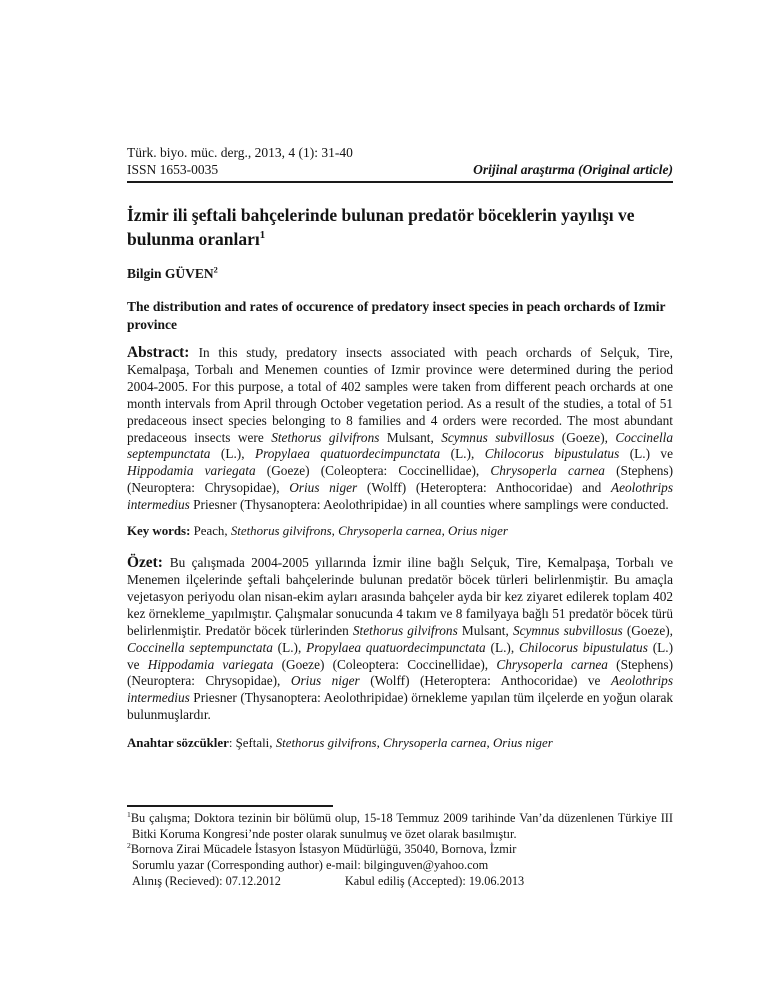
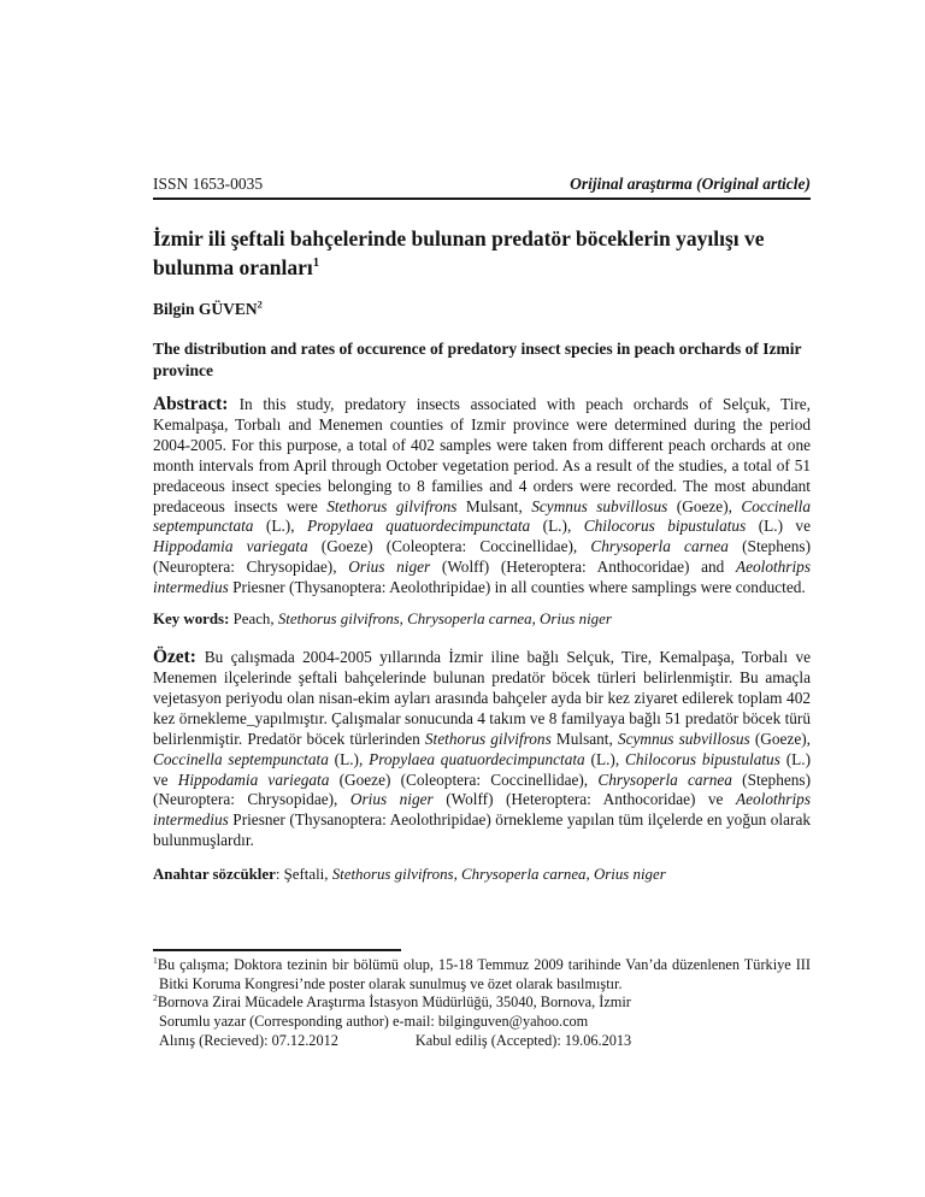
- Türk. biyo. müc. derg., 2013, 4 (1): 31-40
  ISSN 1653-0035
  Orijinal araştırma (Original article)
  İzmir ili şeftali bahçelerinde bulunan predatör böceklerin yayılışı ve bulunma oranları1
  Bilgin GÜVEN2
  The distribution and rates of occurence of predatory insect species in peach orchards of Izmir province
  Abstract: In this study, predatory insects associated with peach orchards of Selçuk, Tire, Kemalpaşa, Torbalı and Menemen counties of Izmir province were determined during the period 2004-2005. For this purpose, a total of 402 samples were taken from different peach orchards at one month intervals from April through October vegetation period. As a result of the studies, a total of 51 predaceous insect species belonging to 8 families and 4 orders were recorded. The most abundant predaceous insects were Stethorus gilvifrons Mulsant, Scymnus subvillosus (Goeze), Coccinella septempunctata (L.), Propylaea quatuordecimpunctata (L.), Chilocorus bipustulatus (L.) ve Hippodamia variegata (Goeze) (Coleoptera: Coccinellidae), Chrysoperla carnea (Stephens) (Neuroptera: Chrysopidae), Orius niger (Wolff) (Heteroptera: Anthocoridae) and Aeolothrips intermedius Priesner (Thysanoptera: Aeolothripidae) in all counties where samplings were conducted.
  Key words: Peach, Stethorus gilvifrons, Chrysoperla carnea, Orius niger
  Özet: Bu çalışmada 2004-2005 yıllarında İzmir iline bağlı Selçuk, Tire, Kemalpaşa, Torbalı ve Menemen ilçelerinde şeftali bahçelerinde bulunan predatör böcek türleri belirlenmiştir. Bu amaçla vejetasyon periyodu olan nisan-ekim ayları arasında bahçeler ayda bir kez ziyaret edilerek toplam 402 kez örnekleme_yapılmıştır. Çalışmalar sonucunda 4 takım ve 8 familyaya bağlı 51 predatör böcek türü belirlenmiştir. Predatör böcek türlerinden Stethorus gilvifrons Mulsant, Scymnus subvillosus (Goeze), Coccinella septempunctata (L.), Propylaea quatuordecimpunctata (L.), Chilocorus bipustulatus (L.) ve Hippodamia variegata (Goeze) (Coleoptera: Coccinellidae), Chrysoperla carnea (Stephens) (Neuroptera: Chrysopidae), Orius niger (Wolff) (Heteroptera: Anthocoridae) ve Aeolothrips intermedius Priesner (Thysanoptera: Aeolothripidae) örnekleme yapılan tüm ilçelerde en yoğun olarak bulunmuşlardır.
  Anahtar sözcükler: Şeftali, Stethorus gilvifrons, Chrysoperla carnea, Orius niger
  1Bu çalışma; Doktora tezinin bir bölümü olup, 15-18 Temmuz 2009 tarihinde Van’da düzenlenen Türkiye III Bitki Koruma Kongresi’nde poster olarak sunulmuş ve özet olarak basılmıştır.
- 2Bornova Zirai Mücadele İstasyon İstasyon Müdürlüğü, 35040, Bornova, İzmir
+ 2Bornova Zirai Mücadele Araştırma İstasyon Müdürlüğü, 35040, Bornova, İzmir
  Sorumlu yazar (Corresponding author) e-mail: bilginguven@yahoo.com
  Alınış (Recieved): 07.12.2012 Kabul ediliş (Accepted): 19.06.2013
